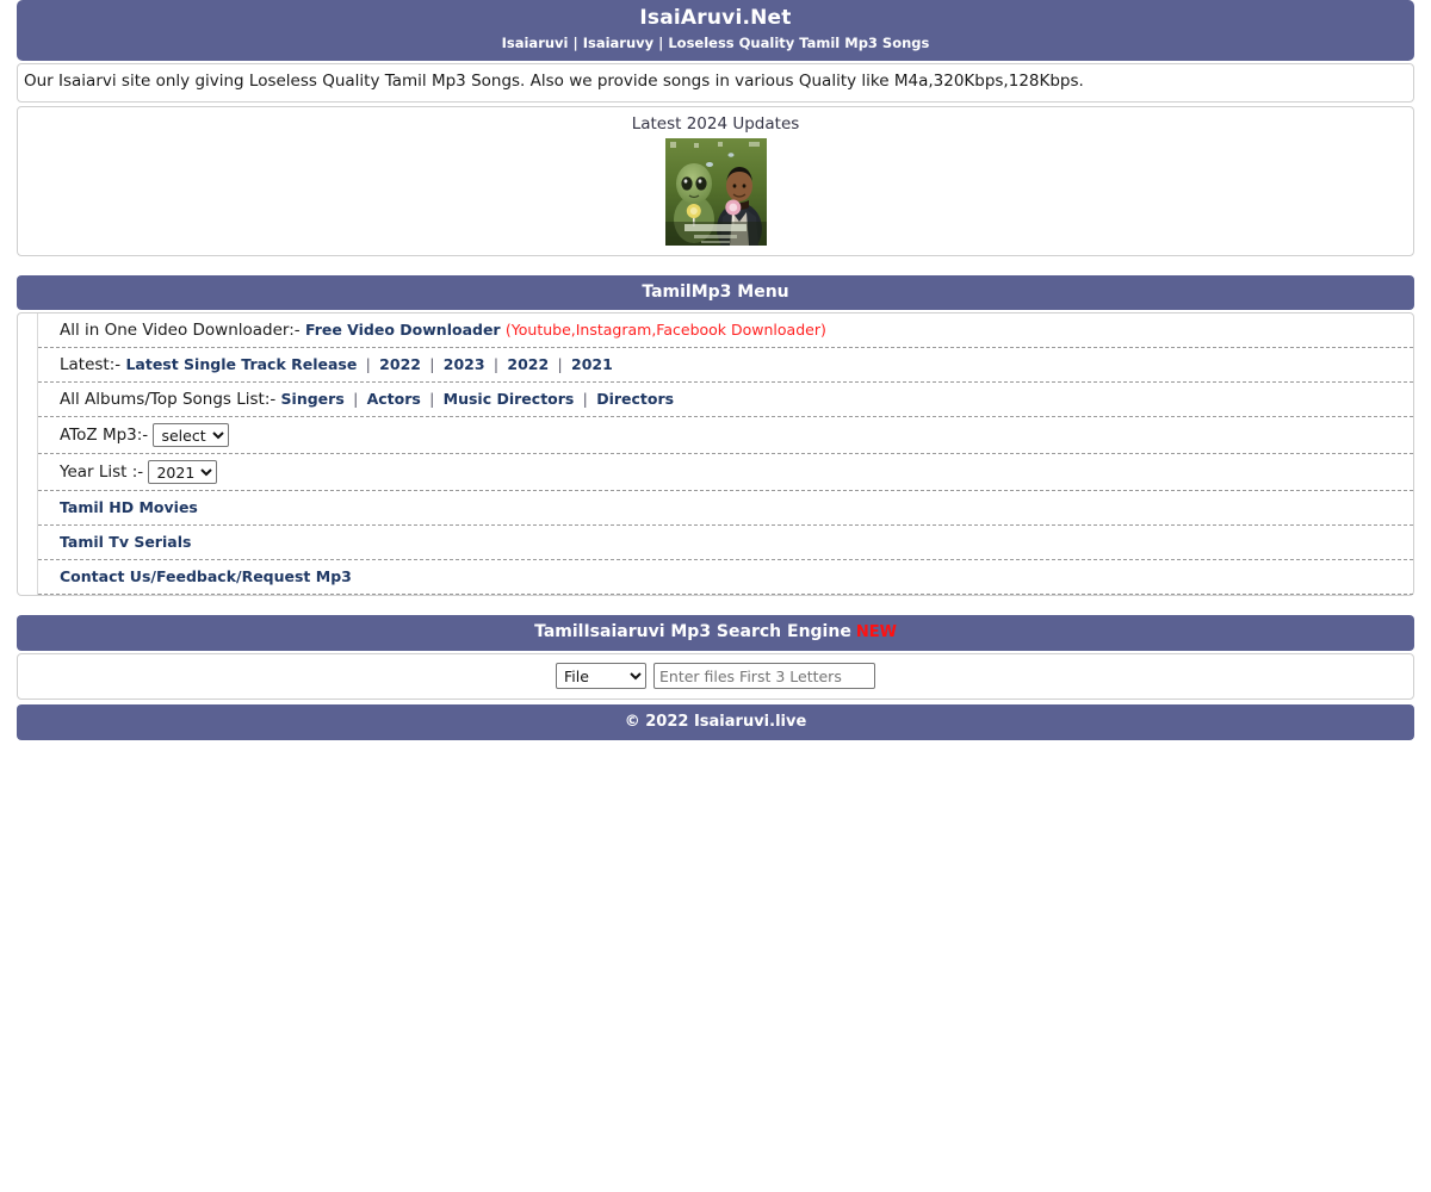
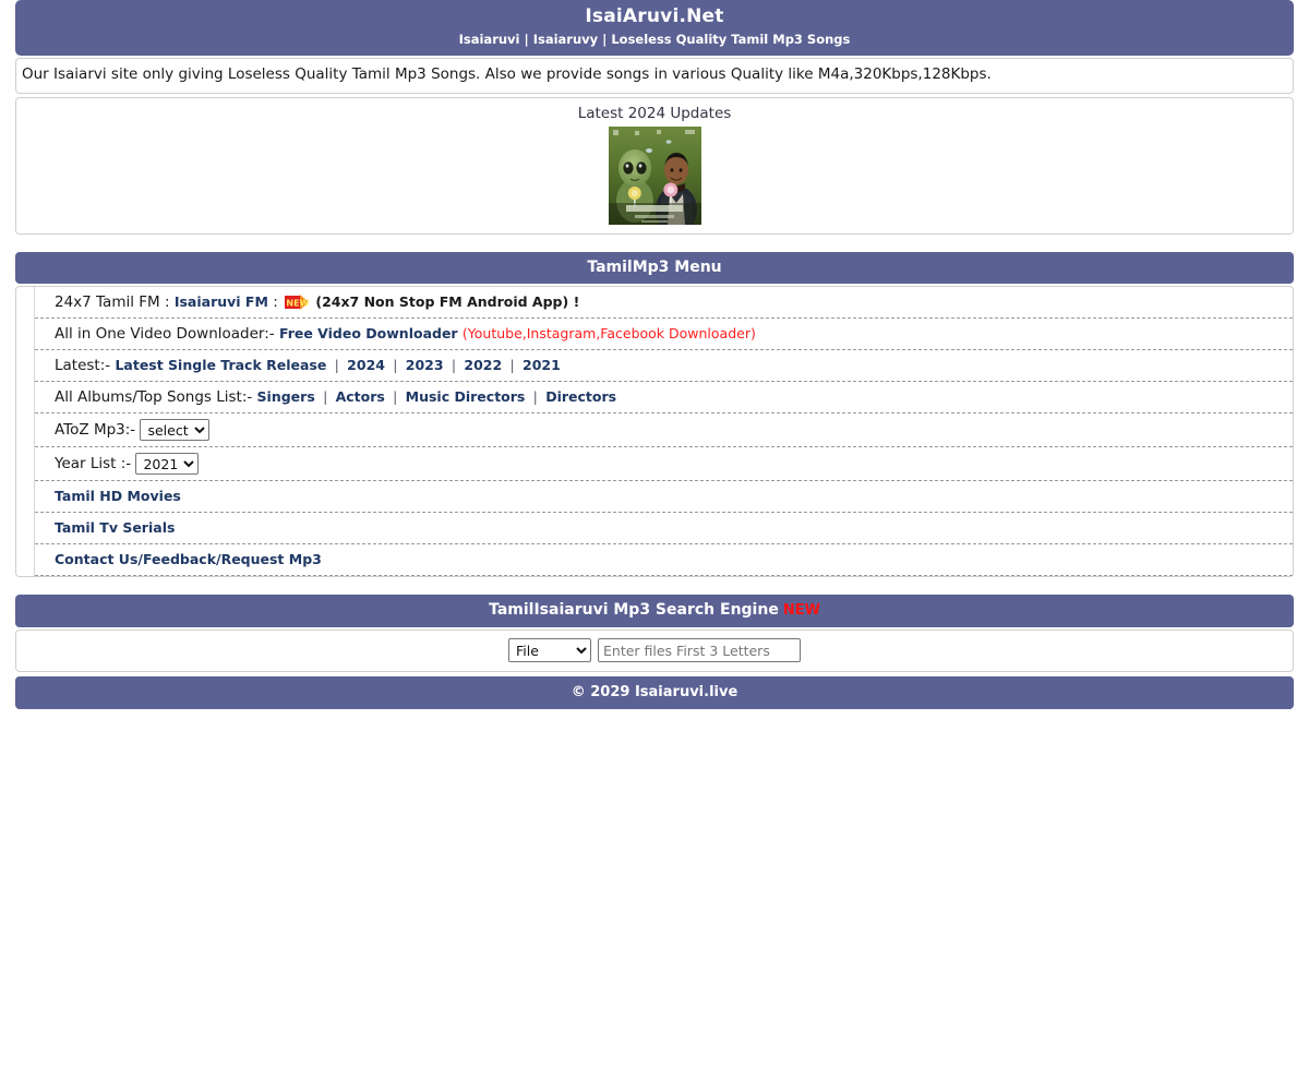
  IsaiAruvi.Net
  Isaiaruvi | Isaiaruvy | Loseless Quality Tamil Mp3 Songs
  Our Isaiarvi site only giving Loseless Quality Tamil Mp3 Songs. Also we provide songs in various Quality like M4a,320Kbps,128Kbps.
  Latest 2024 Updates
  TamilMp3 Menu
+ 24x7 Tamil FM : Isaiaruvi FM :
+ NEW
+ (24x7 Non Stop FM Android App) !
  All in One Video Downloader:- Free Video Downloader (Youtube,Instagram,Facebook Downloader)
- Latest:- Latest Single Track Release | 2022 | 2023 | 2022 | 2021
+ Latest:- Latest Single Track Release | 2024 | 2023 | 2022 | 2021
  All Albums/Top Songs List:- Singers | Actors | Music Directors | Directors
  AToZ Mp3:- select
  Year List :- 2021
  Tamil HD Movies
  Tamil Tv Serials
  Contact Us/Feedback/Request Mp3
  TamilIsaiaruvi Mp3 Search Engine NEW
  File Enter files First 3 Letters
- © 2022 Isaiaruvi.live
+ © 2029 Isaiaruvi.live
